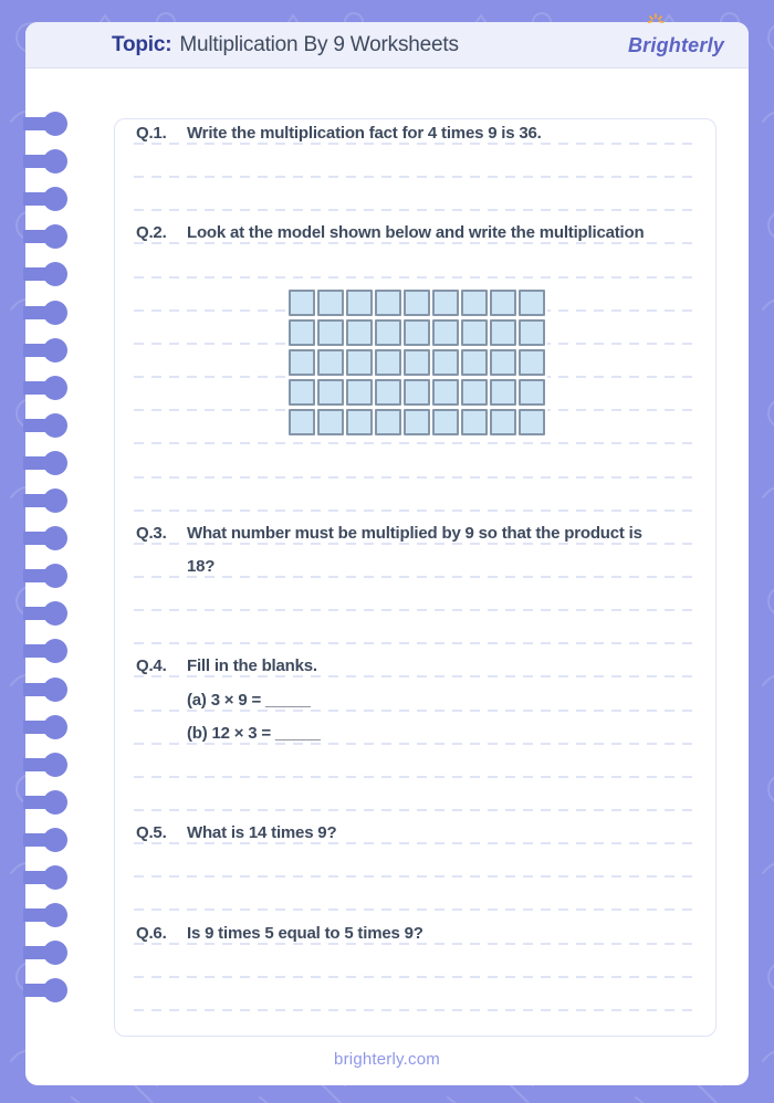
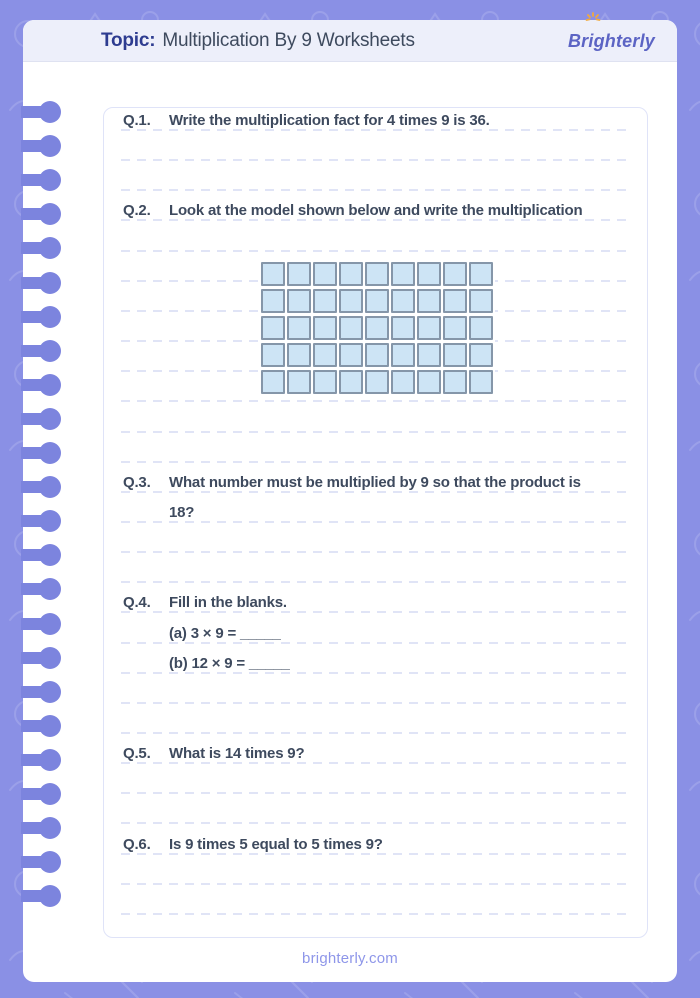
  Topic: Multiplication By 9 Worksheets
  Brighterly
  Q.1.
  Write the multiplication fact for 4 times 9 is 36.
  Q.2.
  Look at the model shown below and write the multiplication
  Q.3.
  What number must be multiplied by 9 so that the product is
  18?
  Q.4.
  Fill in the blanks.
  (a) 3 × 9 = _____
- (b) 12 × 3 = _____
+ (b) 12 × 9 = _____
  Q.5.
  What is 14 times 9?
  Q.6.
  Is 9 times 5 equal to 5 times 9?
  brighterly.com
